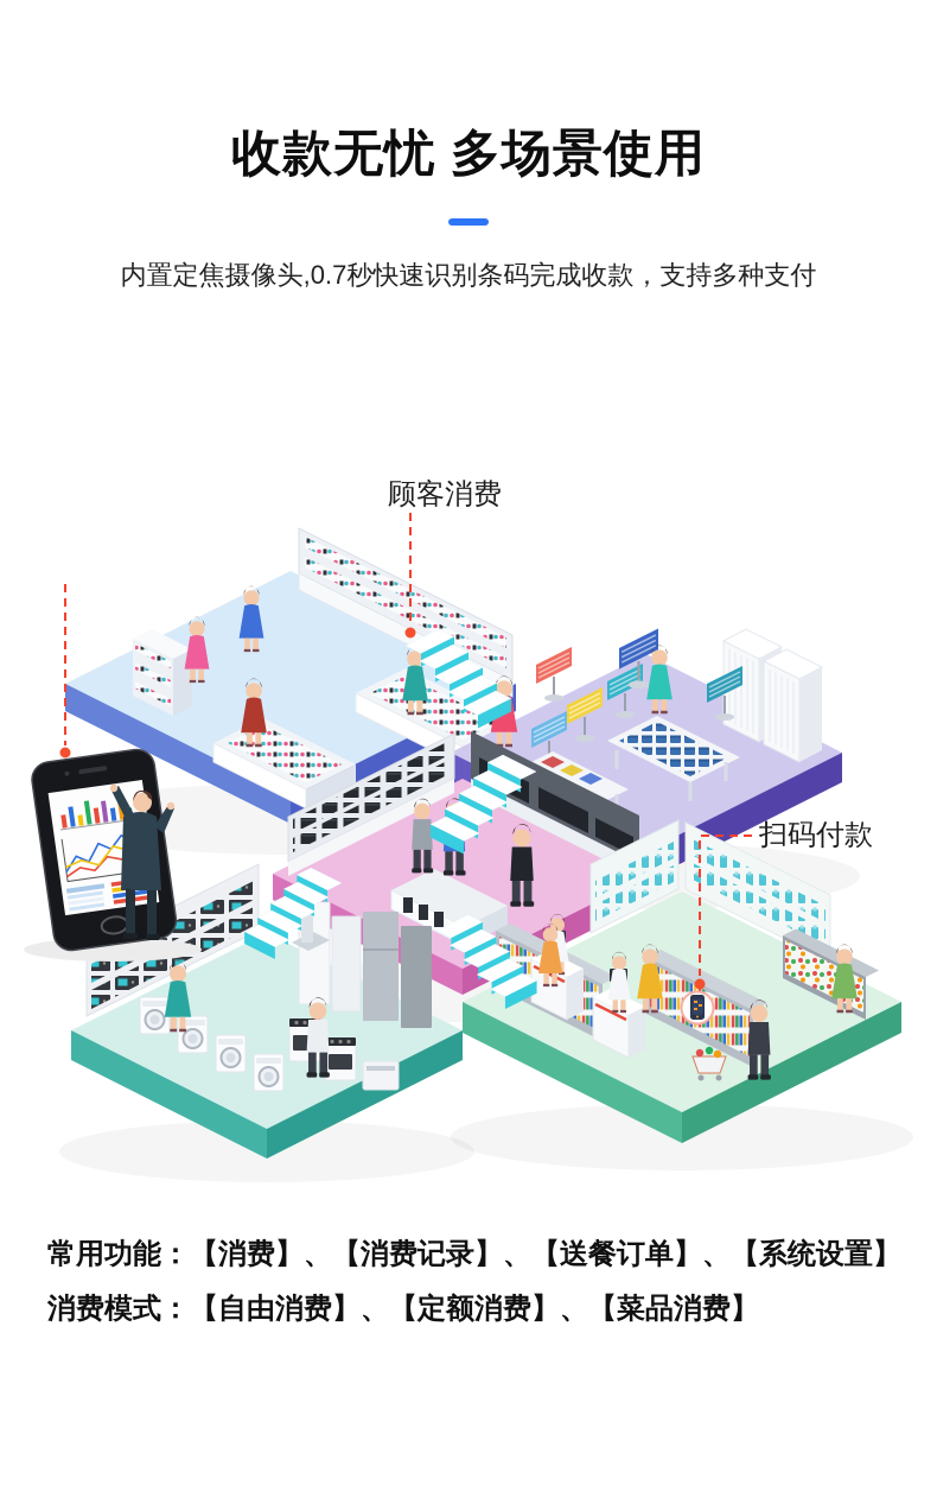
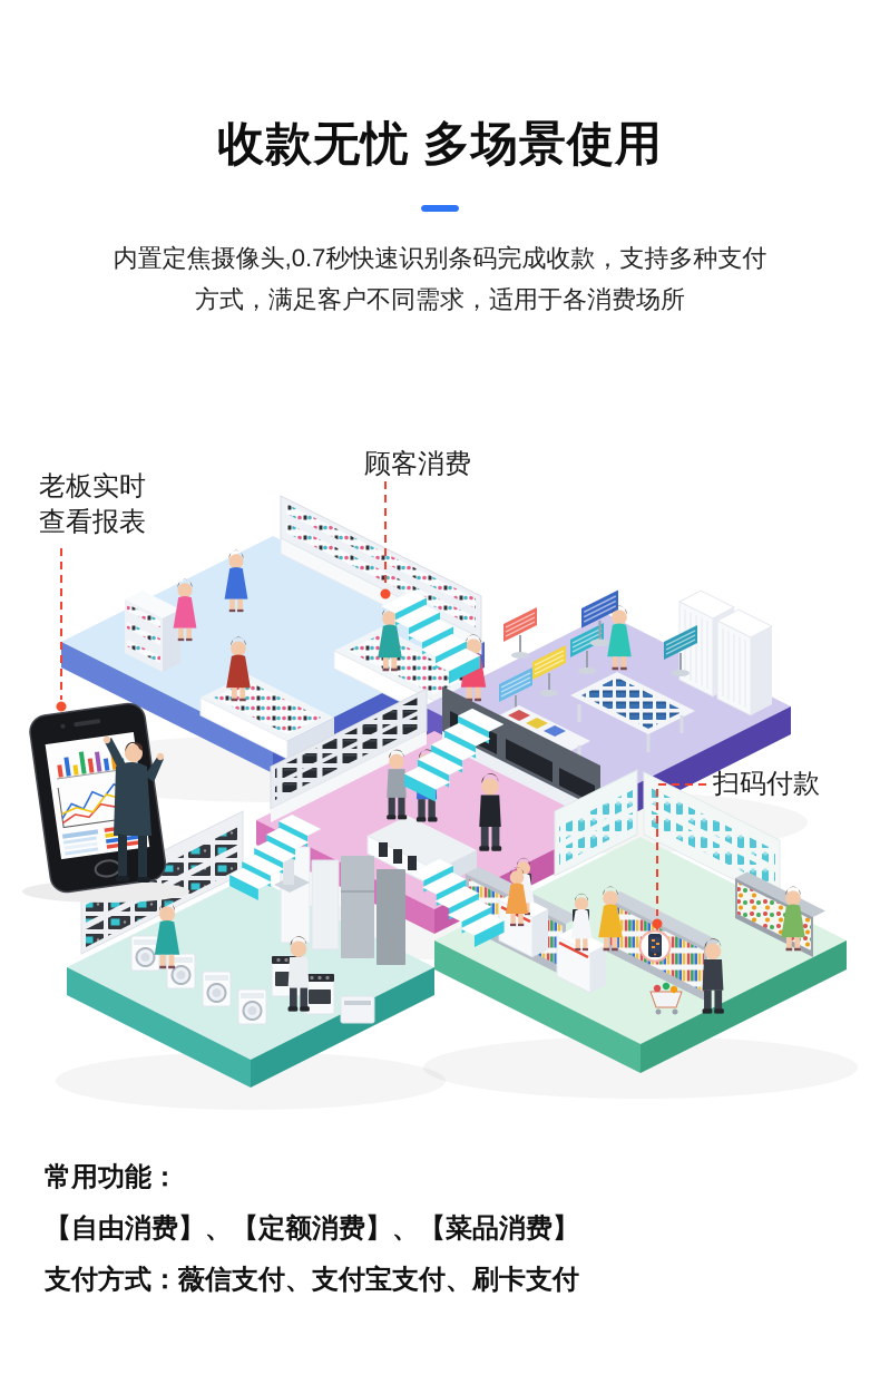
  收款无忧 多场景使用
  内置定焦摄像头,0.7秒快速识别条码完成收款，支持多种支付
+ 方式，满足客户不同需求，适用于各消费场所
+ 老板实时
+ 查看报表
  顾客消费
  扫码付款
  常用功能：
- 【消费】、【消费记录】、【送餐订单】、【系统设置】
- 消费模式：
  【自由消费】、【定额消费】、【菜品消费】
+ 支付方式：
+ 薇信支付、支付宝支付、刷卡支付
